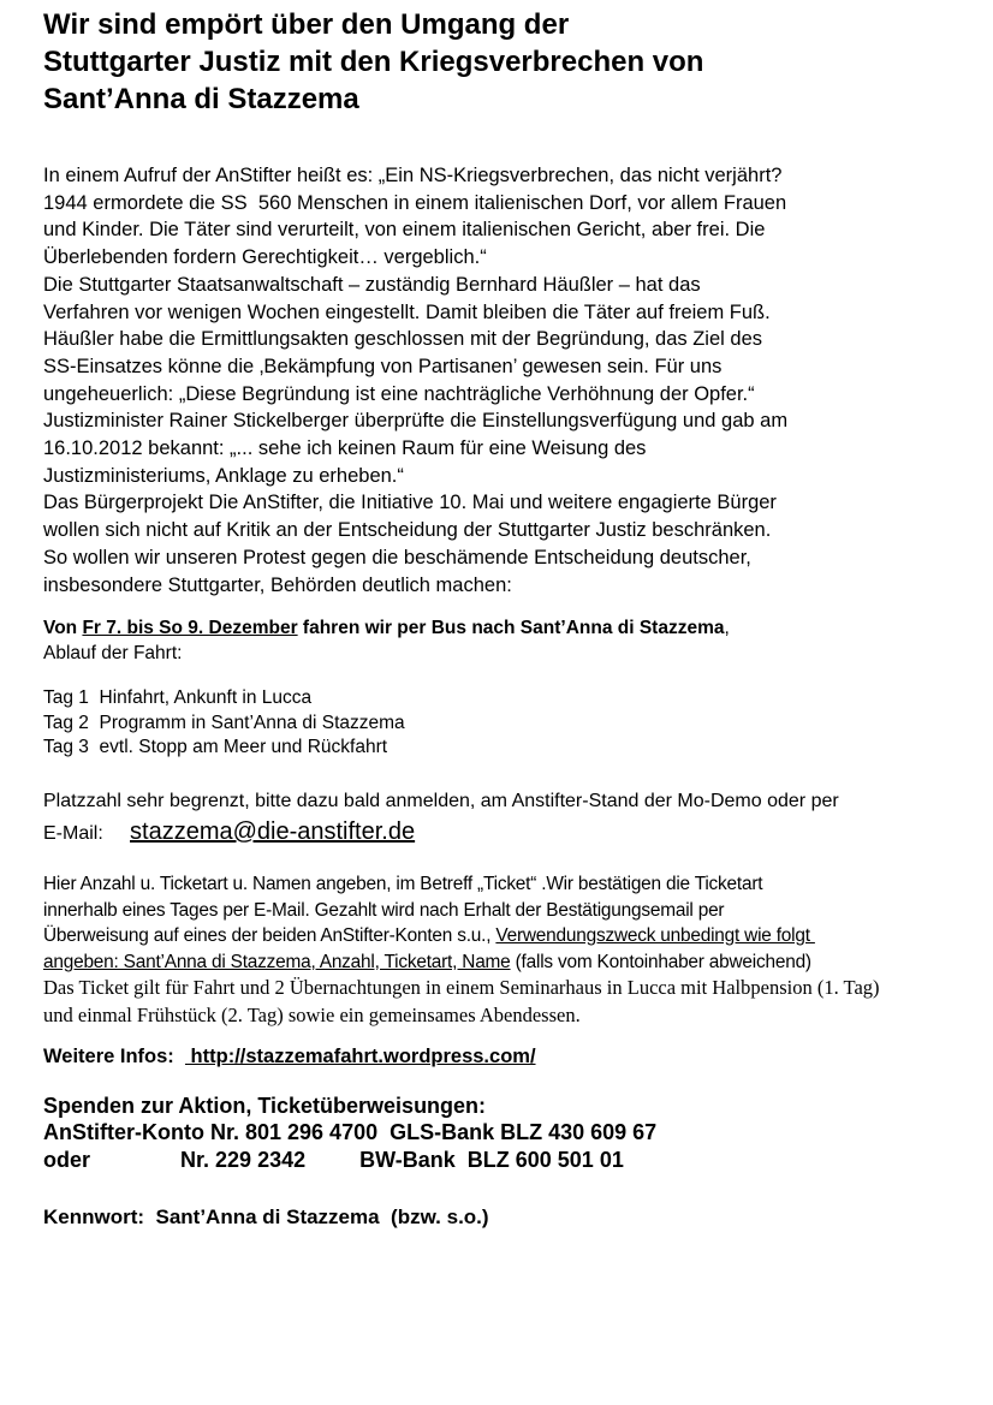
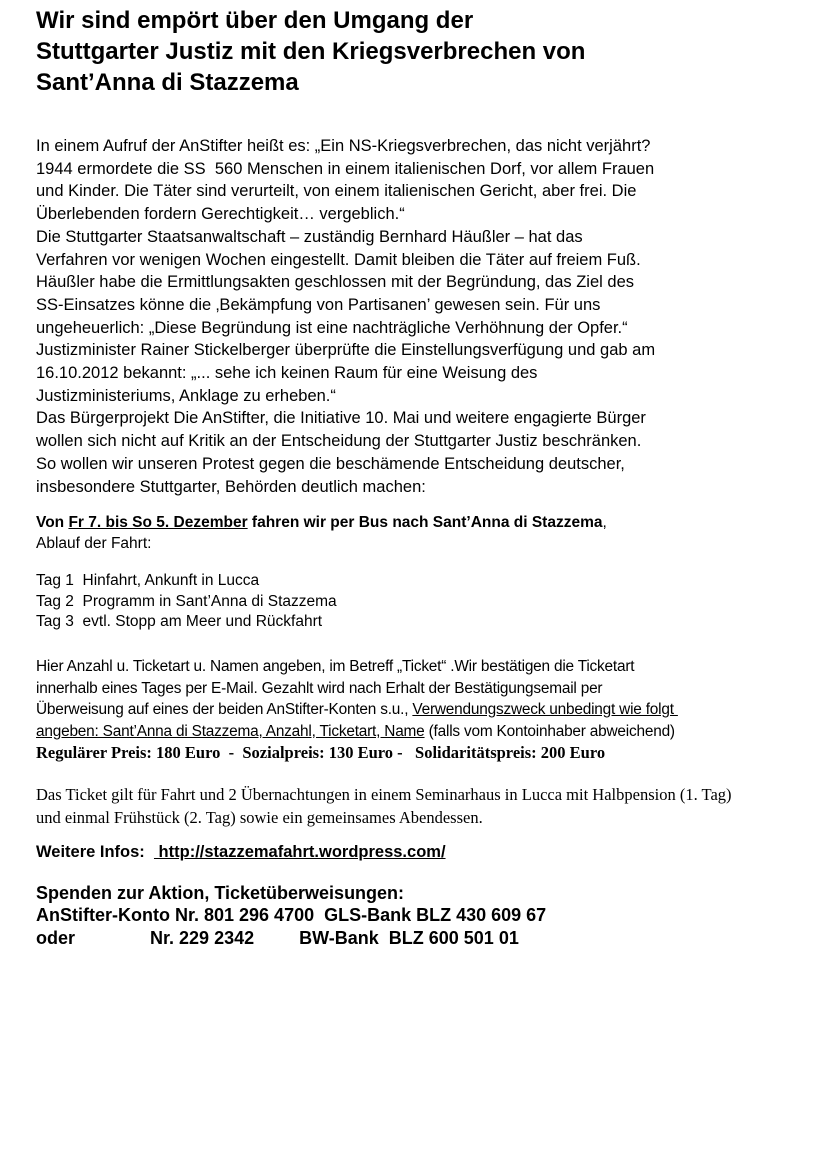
  Wir sind empört über den Umgang der
  Stuttgarter Justiz mit den Kriegsverbrechen von
  Sant’Anna di Stazzema
  In einem Aufruf der AnStifter heißt es: „Ein NS-Kriegsverbrechen, das nicht verjährt?
  1944 ermordete die SS 560 Menschen in einem italienischen Dorf, vor allem Frauen
  und Kinder. Die Täter sind verurteilt, von einem italienischen Gericht, aber frei. Die
  Überlebenden fordern Gerechtigkeit… vergeblich.“
  Die Stuttgarter Staatsanwaltschaft – zuständig Bernhard Häußler – hat das
  Verfahren vor wenigen Wochen eingestellt. Damit bleiben die Täter auf freiem Fuß.
  Häußler habe die Ermittlungsakten geschlossen mit der Begründung, das Ziel des
  SS-Einsatzes könne die ‚Bekämpfung von Partisanen’ gewesen sein. Für uns
  ungeheuerlich: „Diese Begründung ist eine nachträgliche Verhöhnung der Opfer.“
  Justizminister Rainer Stickelberger überprüfte die Einstellungsverfügung und gab am
  16.10.2012 bekannt: „... sehe ich keinen Raum für eine Weisung des
  Justizministeriums, Anklage zu erheben.“
  Das Bürgerprojekt Die AnStifter, die Initiative 10. Mai und weitere engagierte Bürger
  wollen sich nicht auf Kritik an der Entscheidung der Stuttgarter Justiz beschränken.
  So wollen wir unseren Protest gegen die beschämende Entscheidung deutscher,
  insbesondere Stuttgarter, Behörden deutlich machen:
- Von Fr 7. bis So 9. Dezember fahren wir per Bus nach Sant’Anna di Stazzema, Ablauf der Fahrt:
+ Von Fr 7. bis So 5. Dezember fahren wir per Bus nach Sant’Anna di Stazzema, Ablauf der Fahrt:
  Tag 1 Hinfahrt, Ankunft in Lucca
  Tag 2 Programm in Sant’Anna di Stazzema
  Tag 3 evtl. Stopp am Meer und Rückfahrt
- Platzzahl sehr begrenzt, bitte dazu bald anmelden, am Anstifter-Stand der Mo-Demo oder per E-Mail: stazzema@die-anstifter.de
  Hier Anzahl u. Ticketart u. Namen angeben, im Betreff „Ticket“ .Wir bestätigen die Ticketart innerhalb eines Tages per E-Mail. Gezahlt wird nach Erhalt der Bestätigungsemail per Überweisung auf eines der beiden AnStifter-Konten s.u., Verwendungszweck unbedingt wie folgt angeben: Sant’Anna di Stazzema, Anzahl, Ticketart, Name (falls vom Kontoinhaber abweichend)
+ Regulärer Preis: 180 Euro - Sozialpreis: 130 Euro - Solidaritätspreis: 200 Euro
  Das Ticket gilt für Fahrt und 2 Übernachtungen in einem Seminarhaus in Lucca mit Halbpension (1. Tag)
  und einmal Frühstück (2. Tag) sowie ein gemeinsames Abendessen.
  Weitere Infos: http://stazzemafahrt.wordpress.com/
  Spenden zur Aktion, Ticketüberweisungen:
  AnStifter-Konto Nr. 801 296 4700 GLS-Bank BLZ 430 609 67
  oder Nr. 229 2342 BW-Bank BLZ 600 501 01
- Kennwort: Sant’Anna di Stazzema (bzw. s.o.)
